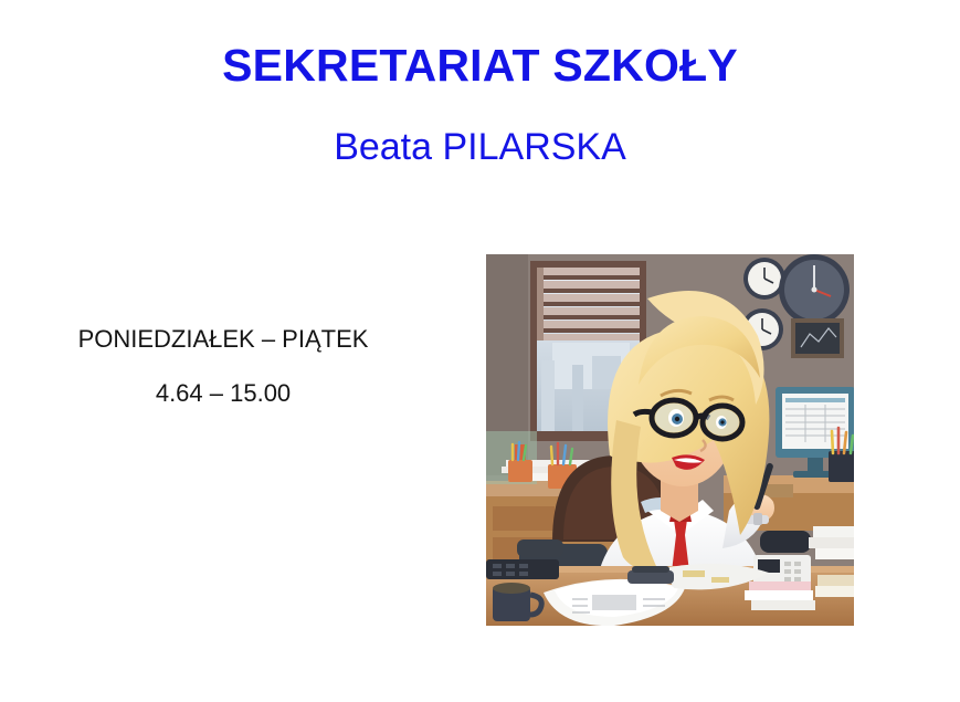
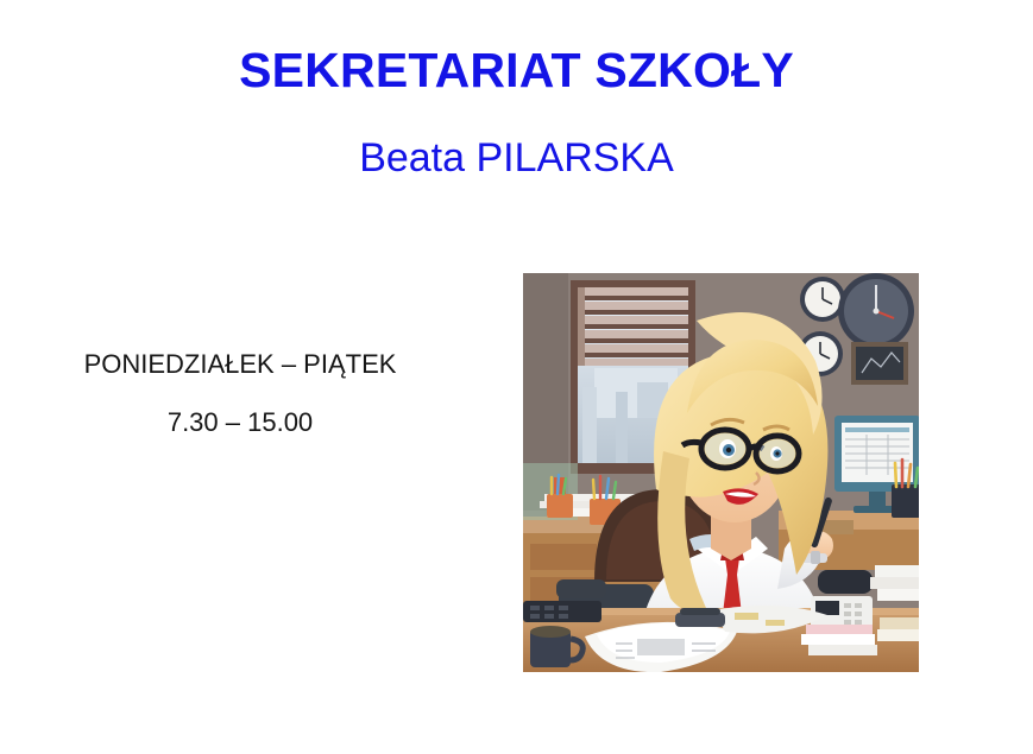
  SEKRETARIAT SZKOŁY
  Beata PILARSKA
  PONIEDZIAŁEK – PIĄTEK
- 4.64 – 15.00
+ 7.30 – 15.00
